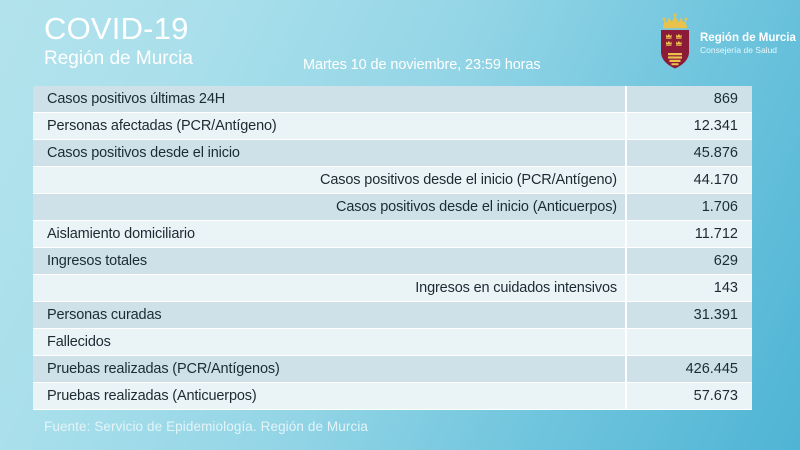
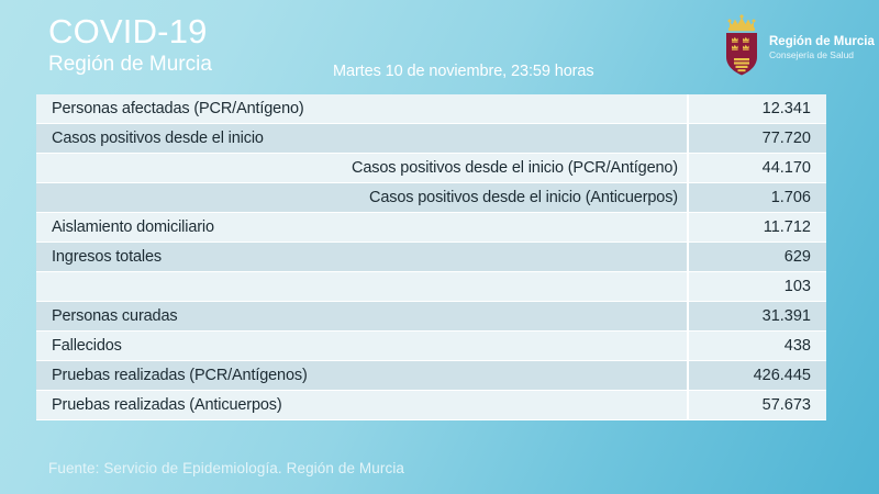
  COVID-19
  Región de Murcia
  Martes 10 de noviembre, 23:59 horas
  Región de Murcia
  Consejería de Salud
- Casos positivos últimas 24H
- 869
  Personas afectadas (PCR/Antígeno)
  12.341
  Casos positivos desde el inicio
- 45.876
+ 77.720
  Casos positivos desde el inicio (PCR/Antígeno)
  44.170
  Casos positivos desde el inicio (Anticuerpos)
  1.706
  Aislamiento domiciliario
  11.712
  Ingresos totales
  629
- Ingresos en cuidados intensivos
- 143
+ 103
  Personas curadas
  31.391
  Fallecidos
+ 438
  Pruebas realizadas (PCR/Antígenos)
  426.445
  Pruebas realizadas (Anticuerpos)
  57.673
  Fuente: Servicio de Epidemiología. Región de Murcia
